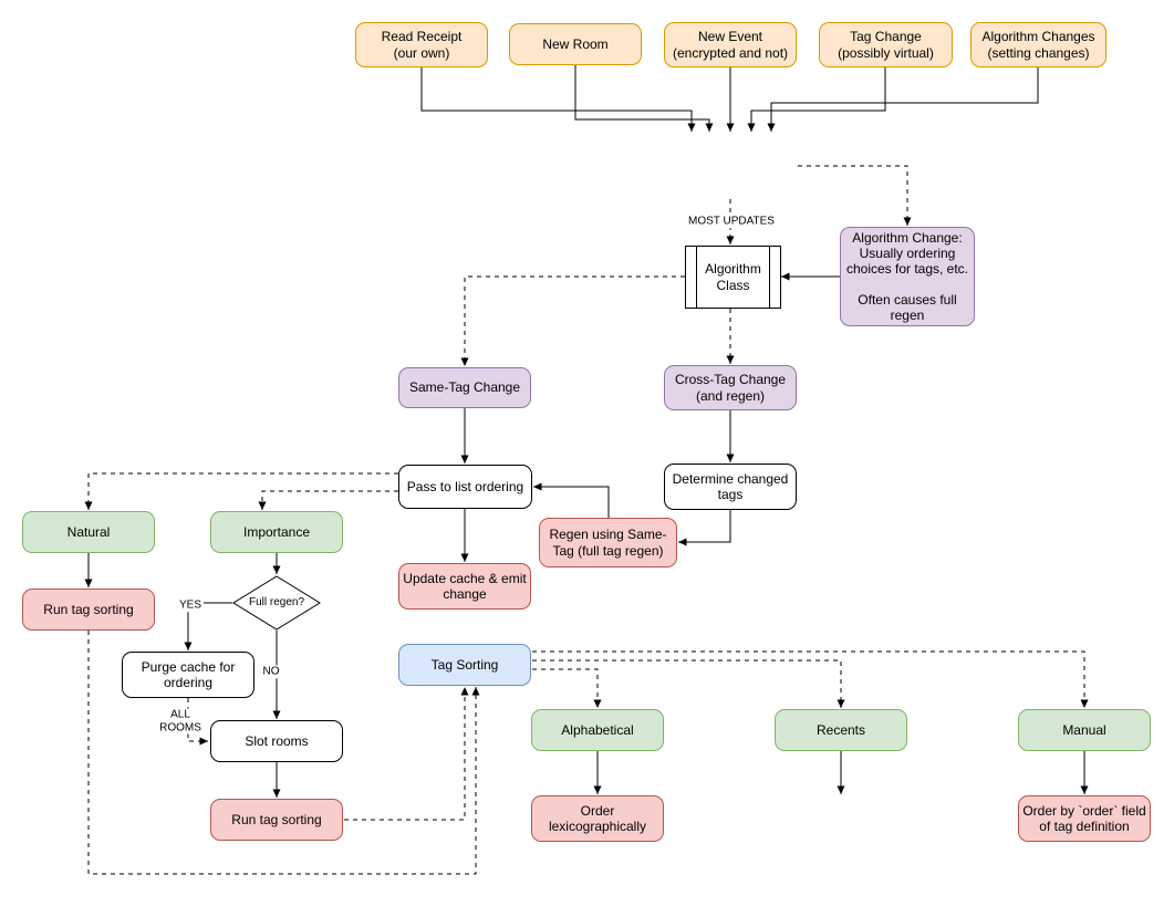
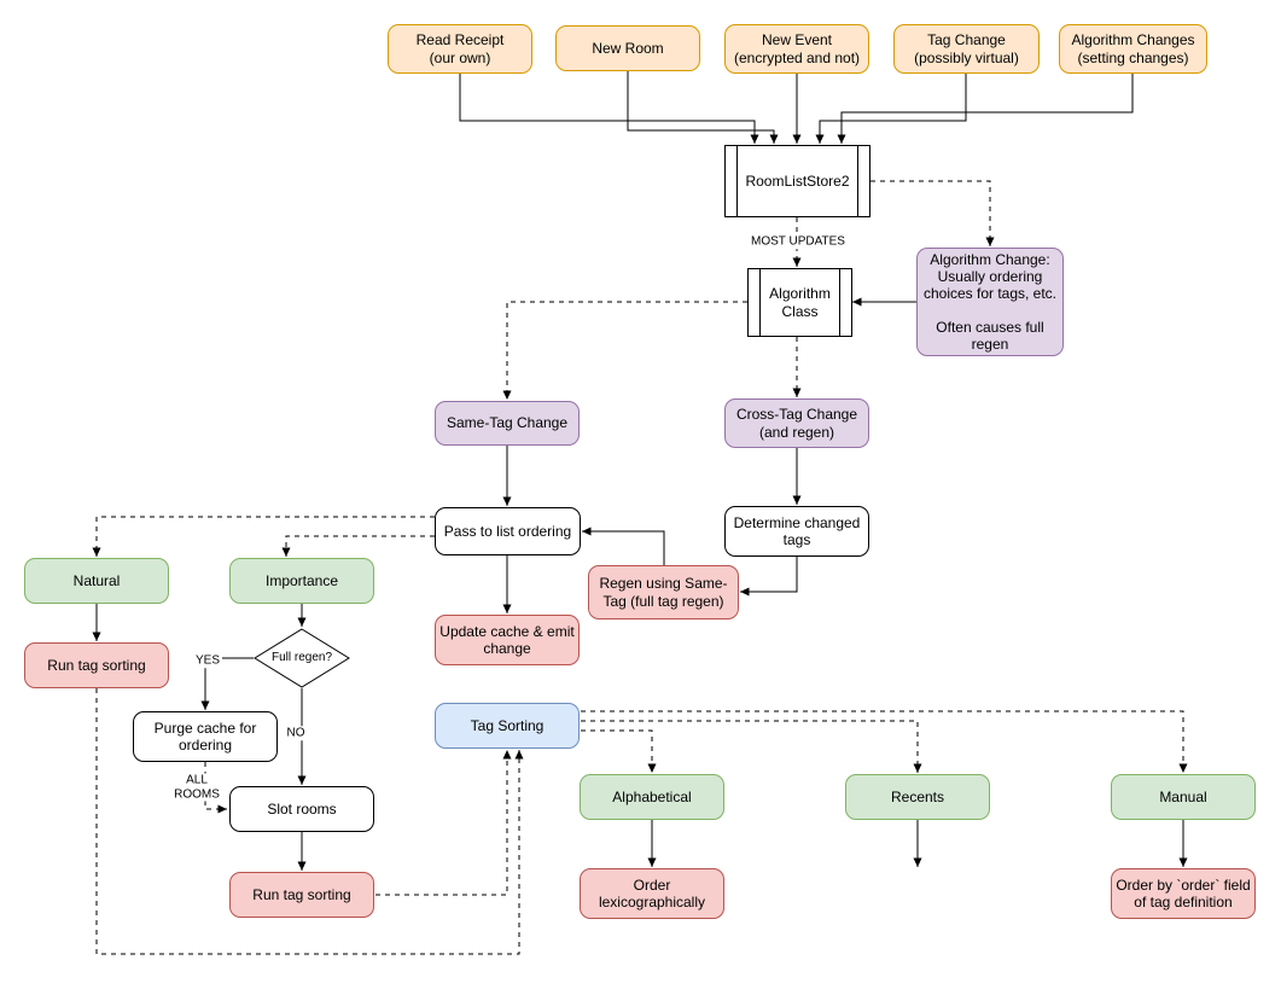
  Read Receipt
  (our own)
  New Room
  New Event
  (encrypted and not)
  Tag Change
  (possibly virtual)
  Algorithm Changes
  (setting changes)
+ RoomListStore2
  Algorithm Change:
  Usually ordering
  choices for tags, etc.
  Often causes full
  regen
  Algorithm
  Class
  Same-Tag Change
  Cross-Tag Change
  (and regen)
  Pass to list ordering
  Determine changed
  tags
  Regen using Same-
  Tag (full tag regen)
  Update cache & emit
  change
  Natural
  Importance
  Run tag sorting
  Full regen?
  Purge cache for
  ordering
  Slot rooms
  Run tag sorting
  Tag Sorting
  Alphabetical
  Recents
  Manual
  Order
  lexicographically
  Order by `order` field
  of tag definition
  MOST UPDATES
  YES
  NO
  ALL
  ROOMS
